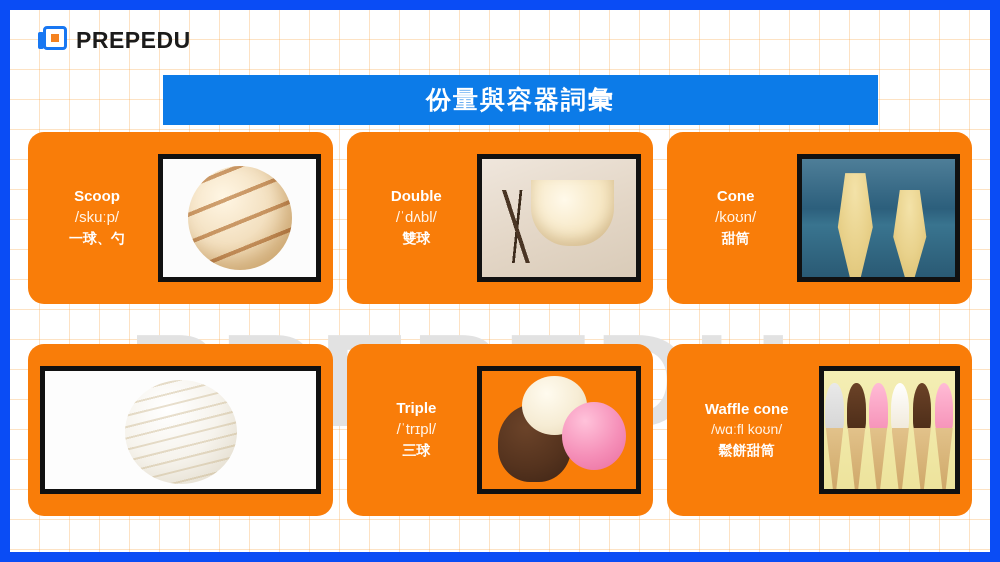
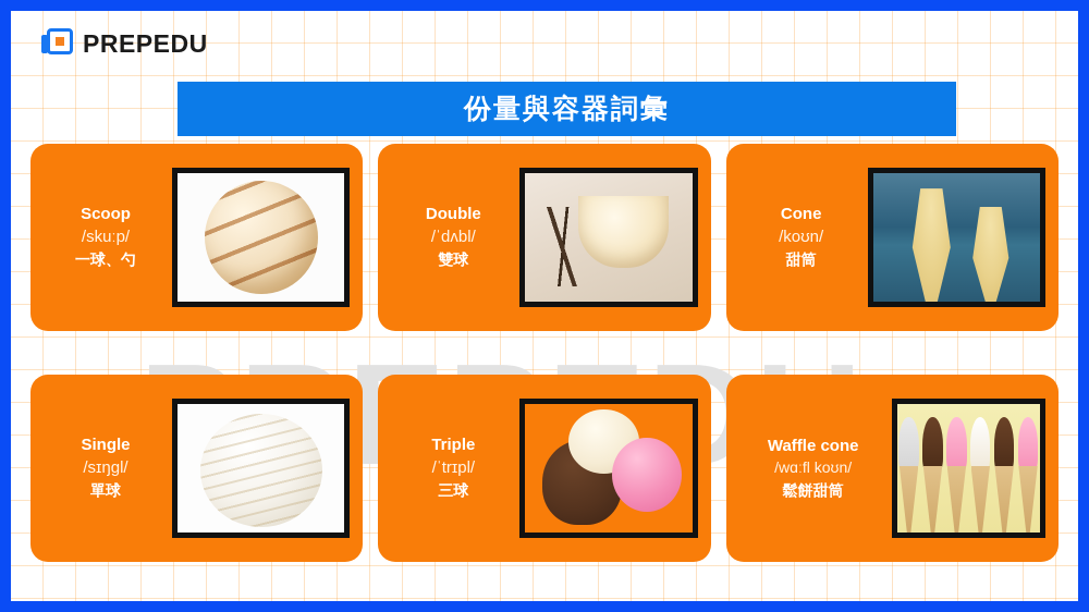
  PREPEDU
  份量與容器詞彙
  Scoop
  /skuːp/
  一球、勺
  Double
  /ˈdʌbl/
  雙球
  Cone
  /koʊn/
  甜筒
+ Single
+ /sɪŋgl/
+ 單球
  Triple
  /ˈtrɪpl/
  三球
  Waffle cone
  /wɑːfl koʊn/
  鬆餅甜筒
